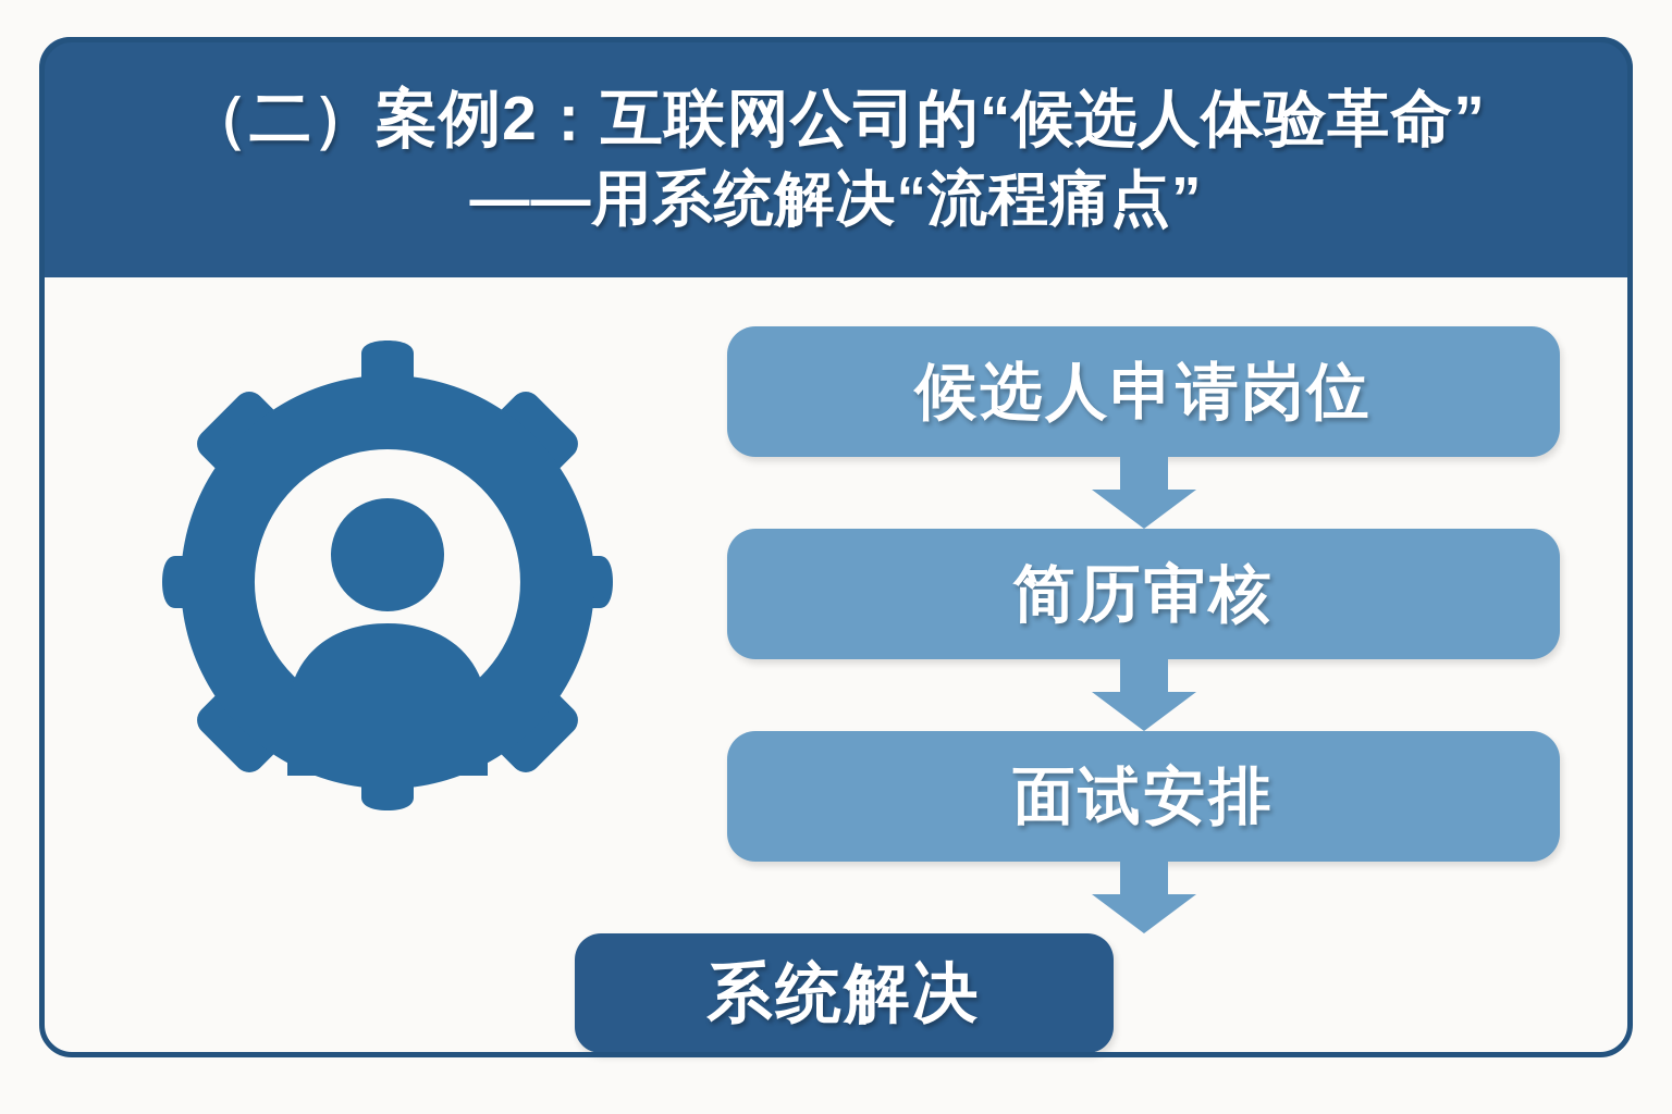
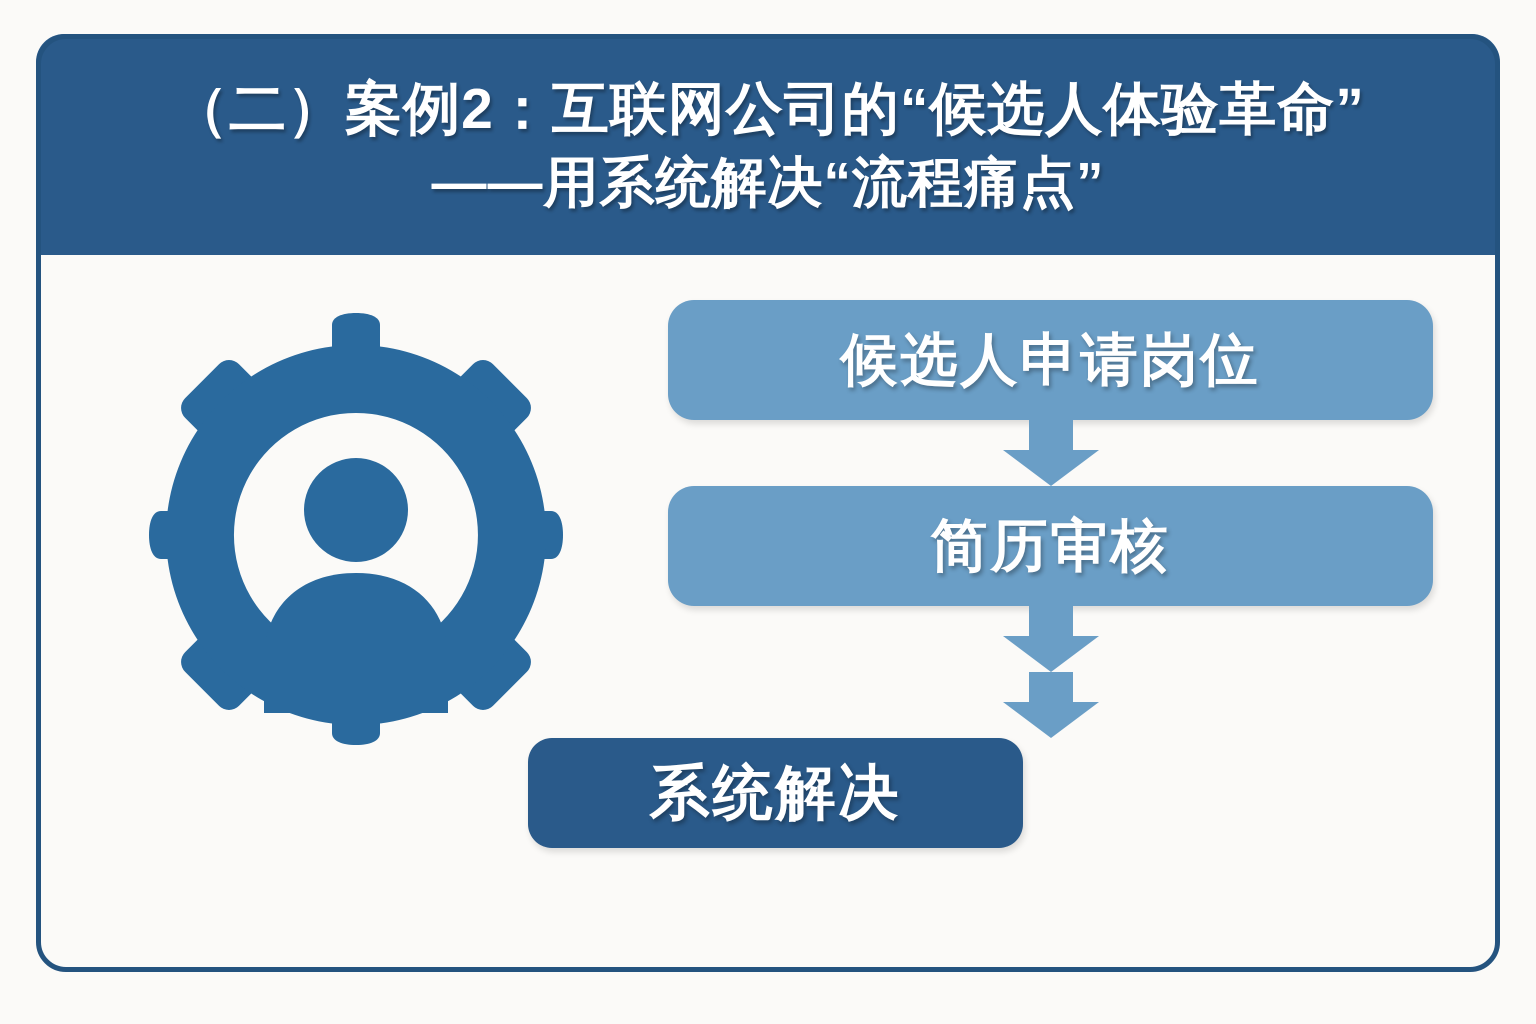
  （二）案例2：互联网公司的“候选人体验革命”
  ——用系统解决“流程痛点”
  候选人申请岗位
  简历审核
- 面试安排
  系统解决
